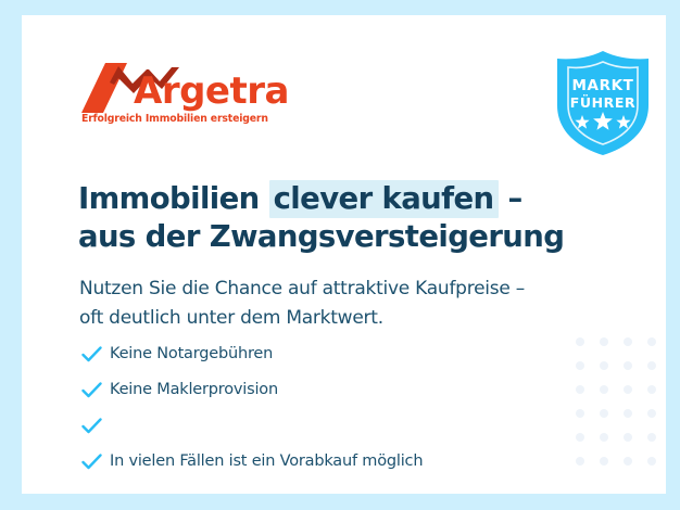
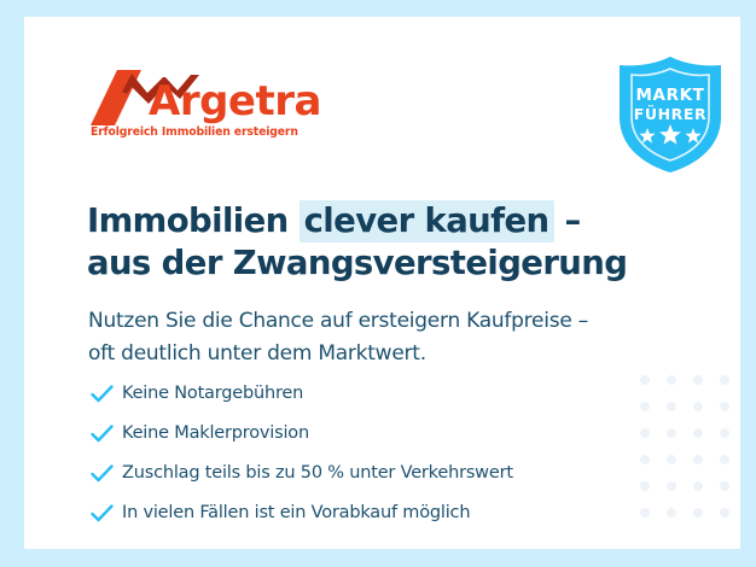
  Argetra
  Erfolgreich Immobilien ersteigern
  MARKT
  FÜHRER
  Immobilien clever kaufen –
  aus der Zwangsversteigerung
- Nutzen Sie die Chance auf attraktive Kaufpreise –
+ Nutzen Sie die Chance auf ersteigern Kaufpreise –
  oft deutlich unter dem Marktwert.
  Keine Notargebühren
  Keine Maklerprovision
+ Zuschlag teils bis zu 50 % unter Verkehrswert
  In vielen Fällen ist ein Vorabkauf möglich
